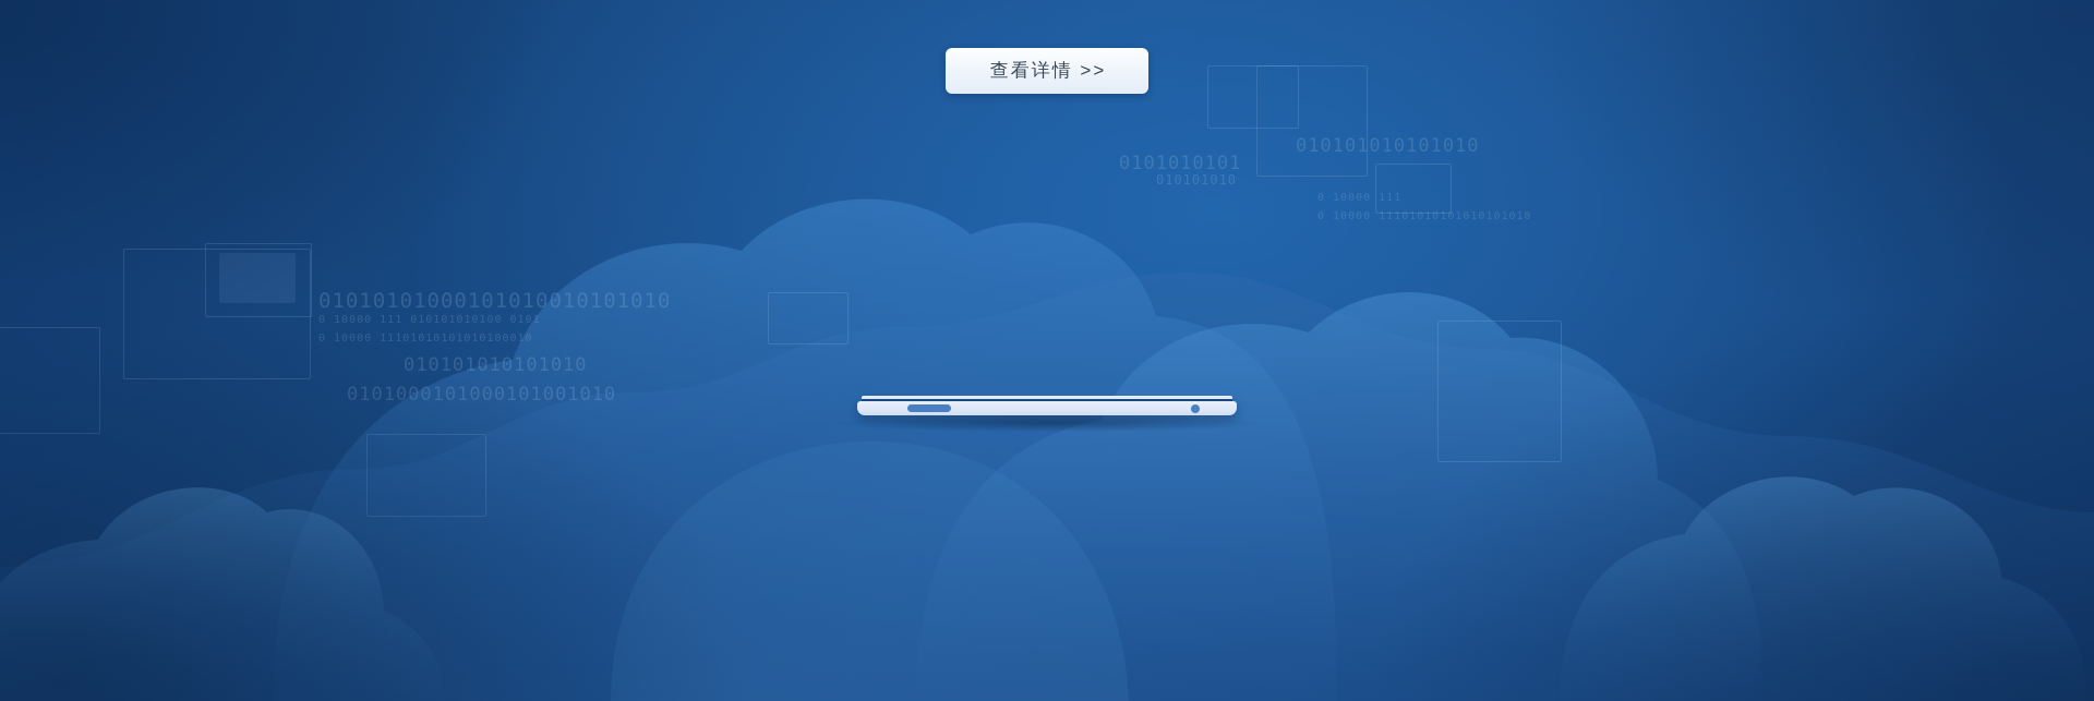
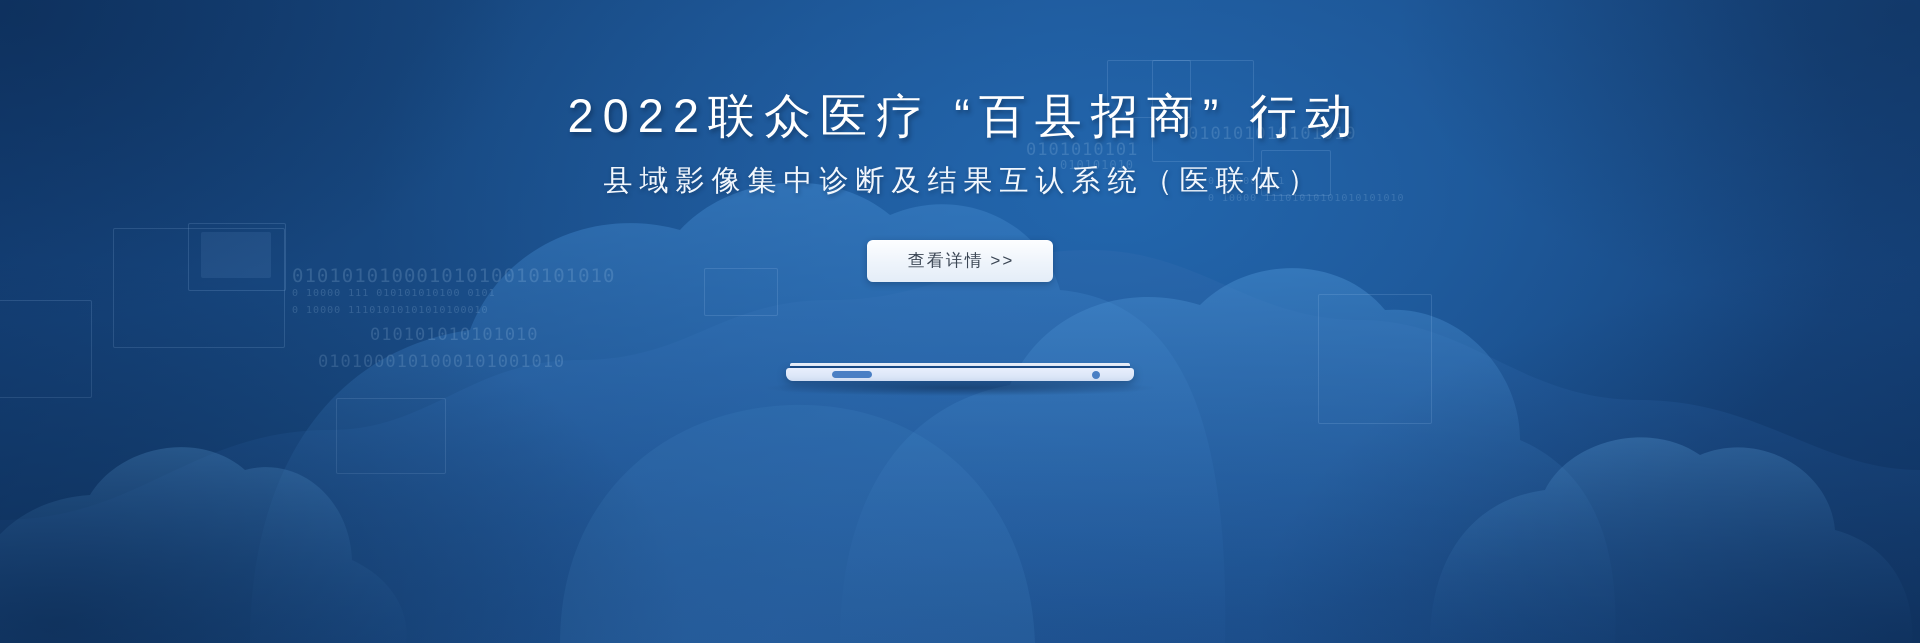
+ 2022联众医疗 “百县招商” 行动
+ 县域影像集中诊断及结果互认系统（医联体）
  查看详情 >>
